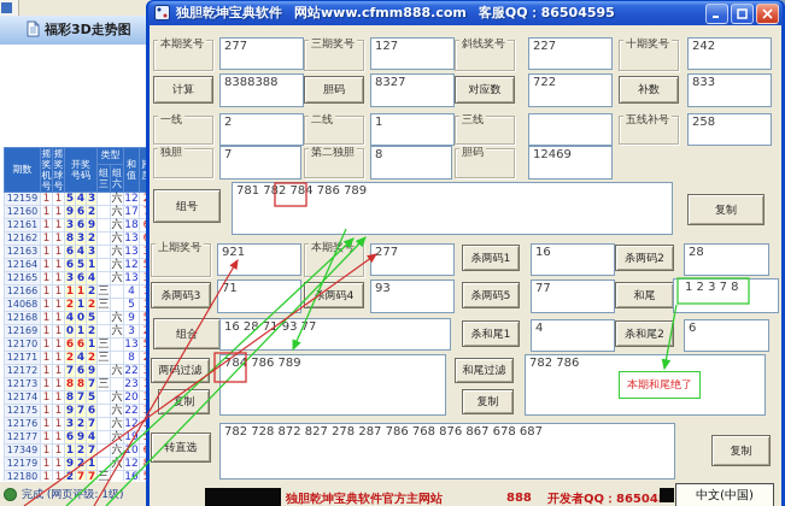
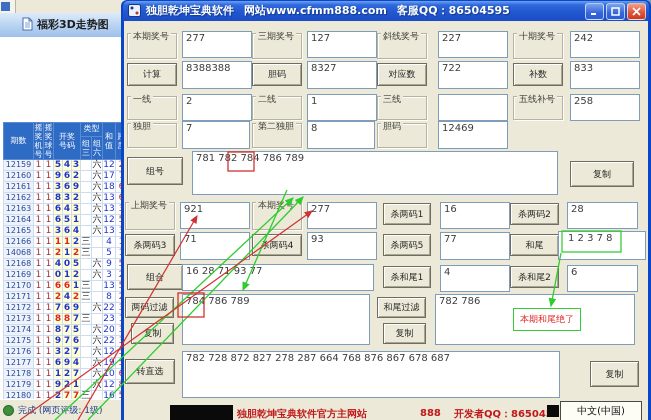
  福彩3D走势图
  期数	摇奖机号	摇奖球号	开奖号码	类型	和值
  组三	组六
  12159	1	1	5	4	3		六	12
  12160	1	1	9	6	2		六	17
  12161	1	1	3	6	9		六	18
  12162	1	1	8	3	2		六	13
  12163	1	1	6	4	3		六	13
  12164	1	1	6	5	1		六	12
  12165	1	1	3	6	4		六	13
  12166	1	1	1	1	2	三		4
  14068	1	1	2	1	2	三		5
  12168	1	1	4	0	5		六	9
  12169	1	1	0	1	2		六	3
  12170	1	1	6	6	1	三		13
  12171	1	1	2	4	2	三		8
  12172	1	1	7	6	9		六	22
  12173	1	1	8	8	7	三		23
  12174	1	1	8	7	5		六	20
  12175	1	1	9	7	6		六	22
  12176	1	1	3	2	7		六	12
  12177	1	1	6	9	4		六	1
- 17349	1	1	1	2	7		六	10
+ 12178	1	1	1	2	7		六	10
  12179	1	1	9	2	1		六	12
  12180	1	1	2	7	7	三		1
  完成 (网页级: 1级)
  独胆乾坤宝典软件
  网站www.cfmm888.com
  客服QQ：86504595
  本期奖号
  277
  三期奖号
  127
  斜线奖号
  227
  十期奖号
  242
  计算
  8388388
  胆码
  8327
  对应数
  722
  补数
  833
  一线
  2
  二线
  1
  三线
  五线补号
  258
  独胆
  7
  第二独胆
  8
  胆码
  12469
  组号
  781 72 784 786 789
  复制
  上期奖号
  921
  本期号
  277
  杀两码1
  16
  杀两码2
  28
  杀两码3
  71
  杀两码4
  93
  杀两码5
  77
  和尾
  1 2 3 7 8
  组合
  16 28 7 93 77
  杀和尾1
  4
  杀和尾2
  6
  两码过滤
  78 786 789
  和尾过滤
  复制
  782 786
  转直选
- 782 728 872 827 278 287 786 768 876 867 678 687
+ 782 728 872 827 278 287 664 768 876 867 678 687
  复制
  独胆乾坤宝典软件官方主网站
  888
  开发者QQ：86504
  本期和尾绝了
  中文(中国)
